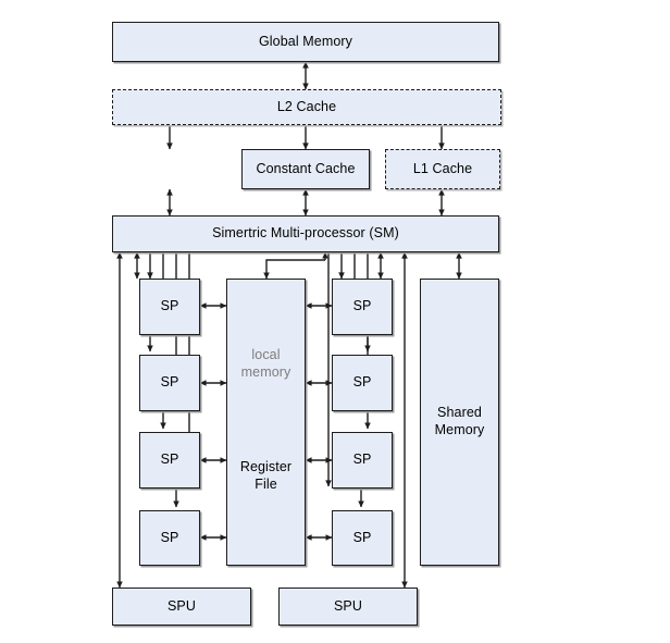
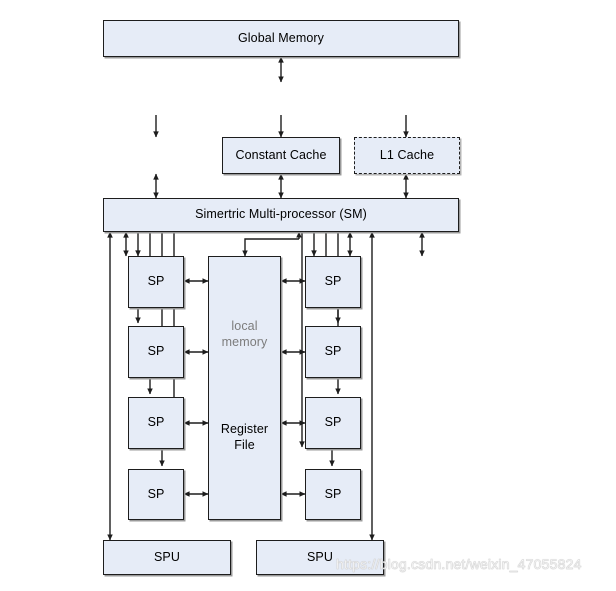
  Global Memory
- L2 Cache
  Constant Cache
  L1 Cache
  Simertric Multi-processor (SM)
  SP
  SP
  SP
  SP
  local
  memory
  Register
  File
  SP
  SP
  SP
  SP
- Shared
- Memory
  SPU
  SPU
+ https://blog.csdn.net/weixin_47055824
